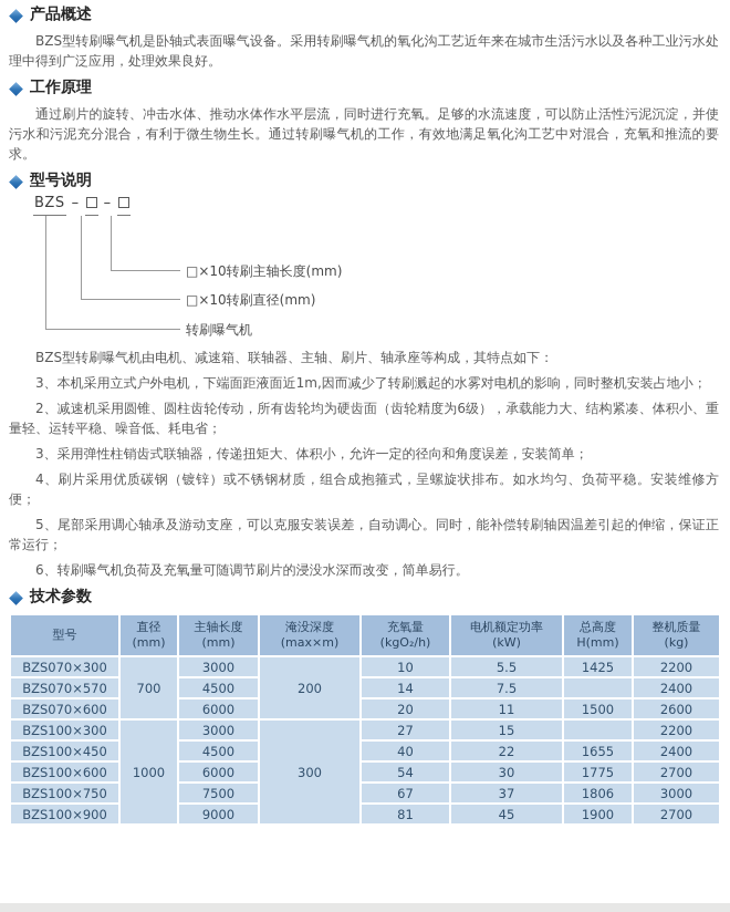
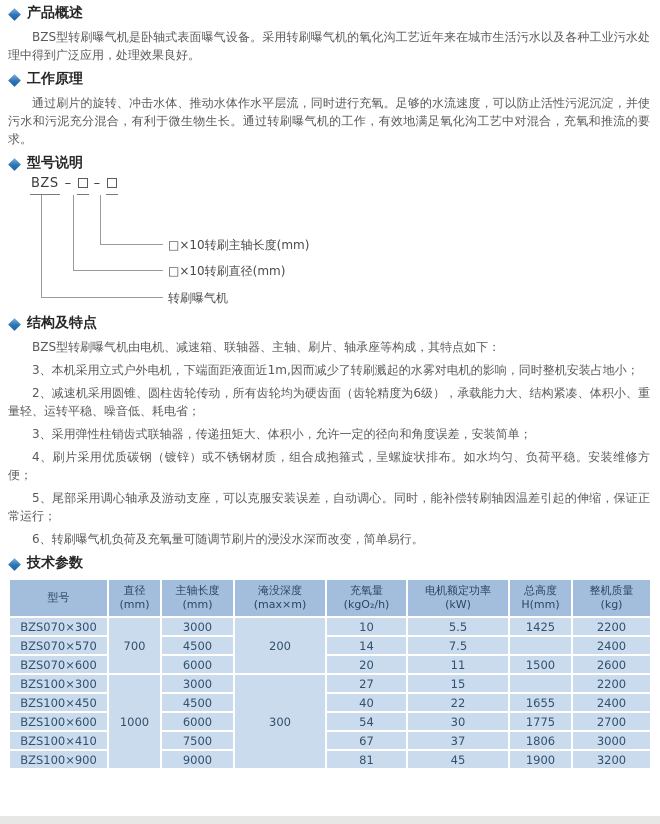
  产品概述
  BZS型转刷曝气机是卧轴式表面曝气设备。采用转刷曝气机的氧化沟工艺近年来在城市生活污水以及各种工业污水处理中得到广泛应用，处理效果良好。
  工作原理
  通过刷片的旋转、冲击水体、推动水体作水平层流，同时进行充氧。足够的水流速度，可以防止活性污泥沉淀，并使污水和污泥充分混合，有利于微生物生长。通过转刷曝气机的工作，有效地满足氧化沟工艺中对混合，充氧和推流的要求。
  型号说明
  BZS – –
  □×10转刷主轴长度(mm)
  □×10转刷直径(mm)
  转刷曝气机
+ 结构及特点
  BZS型转刷曝气机由电机、减速箱、联轴器、主轴、刷片、轴承座等构成，其特点如下：
  3、本机采用立式户外电机，下端面距液面近1m,因而减少了转刷溅起的水雾对电机的影响，同时整机安装占地小；
  2、减速机采用圆锥、圆柱齿轮传动，所有齿轮均为硬齿面（齿轮精度为6级），承载能力大、结构紧凑、体积小、重量轻、运转平稳、噪音低、耗电省；
  3、采用弹性柱销齿式联轴器，传递扭矩大、体积小，允许一定的径向和角度误差，安装简单；
  4、刷片采用优质碳钢（镀锌）或不锈钢材质，组合成抱箍式，呈螺旋状排布。如水均匀、负荷平稳。安装维修方便；
  5、尾部采用调心轴承及游动支座，可以克服安装误差，自动调心。同时，能补偿转刷轴因温差引起的伸缩，保证正常运行；
  6、转刷曝气机负荷及充氧量可随调节刷片的浸没水深而改变，简单易行。
  技术参数
  型号	直径(mm)	主轴长度(mm)	淹没深度(max×m)	充氧量(kgO₂/h)	电机额定功率(kW)	总高度H(mm)	整机质量(kg)
  BZS070×300	700	3000	200	10	5.5	1425	2200
  BZS070×570	4500	14	7.5		2400
  BZS070×600	6000	20	11	1500	2600
  BZS100×300	1000	3000	300	27	15		2200
  BZS100×450	4500	40	22	1655	2400
  BZS100×600	6000	54	30	1775	2700
- BZS100×750	7500	67	37	1806	3000
+ BZS100×410	7500	67	37	1806	3000
- BZS100×900	9000	81	45	1900	2700
+ BZS100×900	9000	81	45	1900	3200
